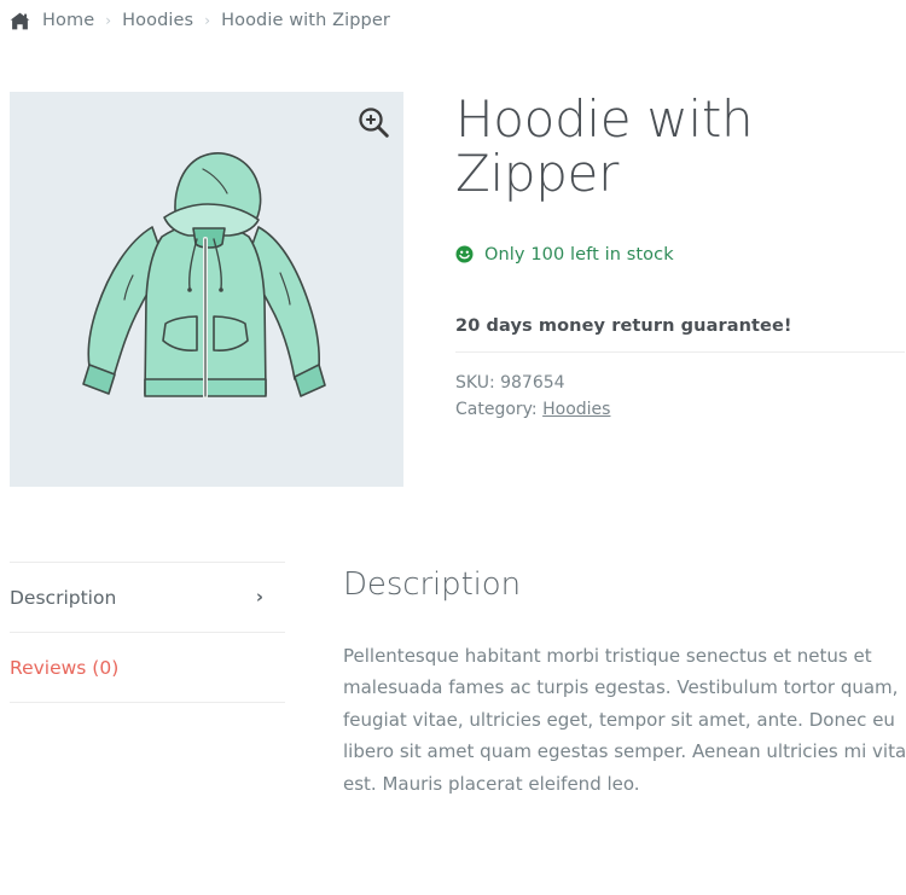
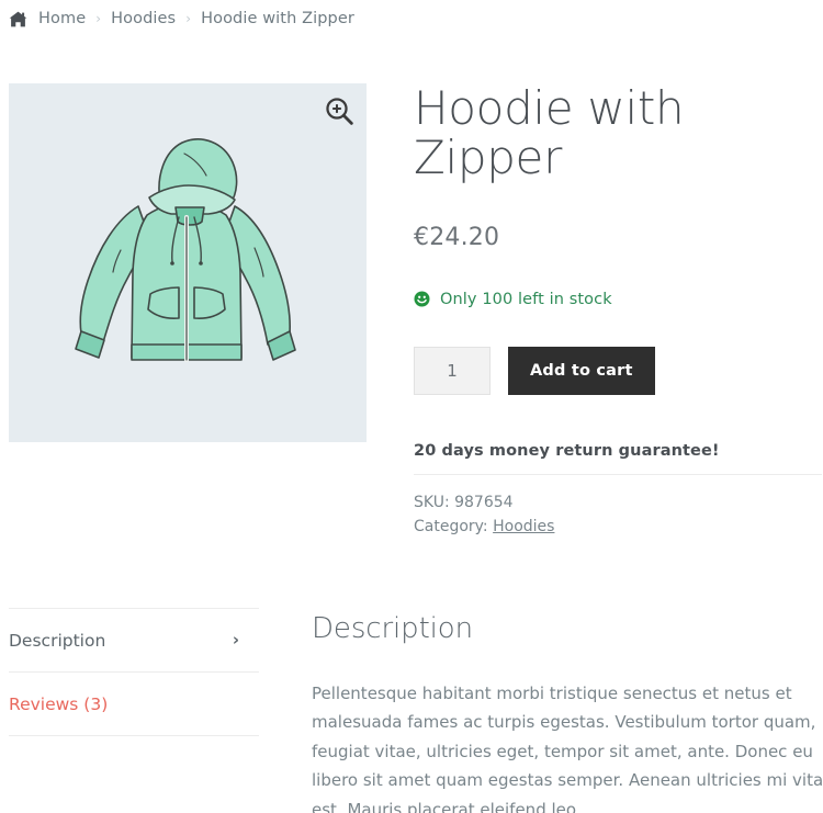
  Home
  ›
  Hoodies
  ›
  Hoodie with Zipper
  Hoodie with Zipper
+ €24.20
  Only 100 left in stock
+ 1
+ Add to cart
  20 days money return guarantee!
  SKU: 987654
  Category: Hoodies
  Description
  ›
- Reviews (0)
+ Reviews (3)
  Description
  Pellentesque habitant morbi tristique senectus et netus et malesuada fames ac turpis egestas. Vestibulum tortor quam, feugiat vitae, ultricies eget, tempor sit amet, ante. Donec eu libero sit amet quam egestas semper. Aenean ultricies mi vita est. Mauris placerat eleifend leo.
